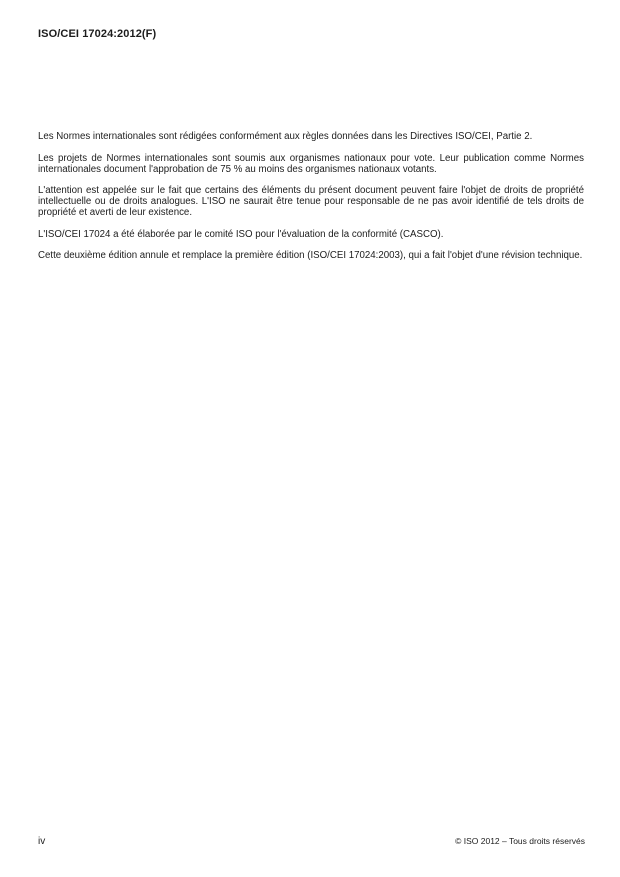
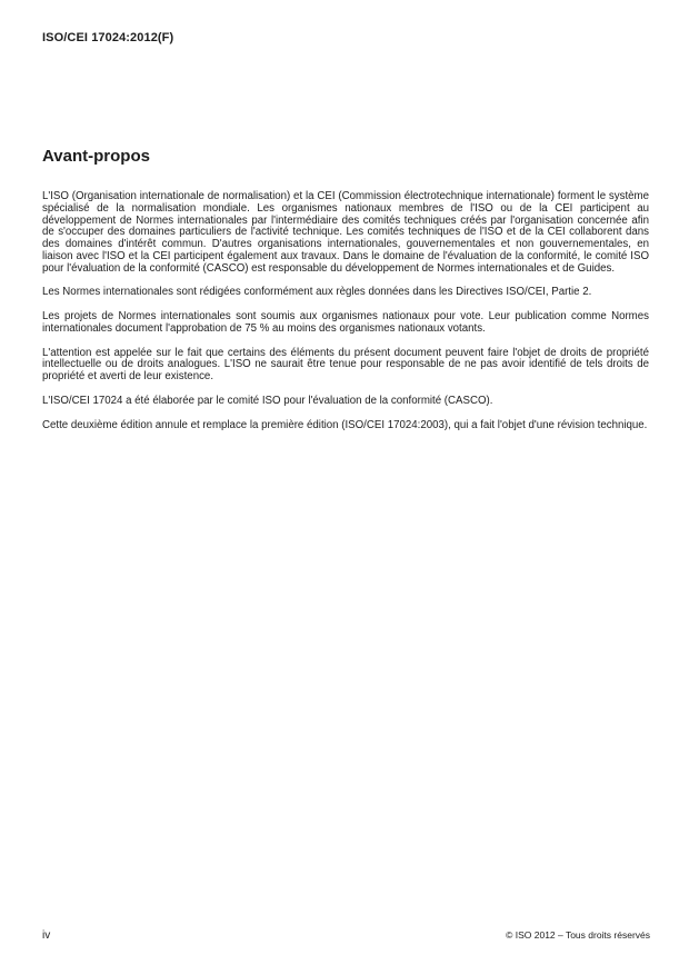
  ISO/CEI 17024:2012(F)
+ Avant-propos
+ L'ISO (Organisation internationale de normalisation) et la CEI (Commission électrotechnique internationale) forment le système spécialisé de la normalisation mondiale. Les organismes nationaux membres de l'ISO ou de la CEI participent au développement de Normes internationales par l'intermédiaire des comités techniques créés par l'organisation concernée afin de s'occuper des domaines particuliers de l'activité technique. Les comités techniques de l'ISO et de la CEI collaborent dans des domaines d'intérêt commun. D'autres organisations internationales, gouvernementales et non gouvernementales, en liaison avec l'ISO et la CEI participent également aux travaux. Dans le domaine de l'évaluation de la conformité, le comité ISO pour l'évaluation de la conformité (CASCO) est responsable du développement de Normes internationales et de Guides.
  Les Normes internationales sont rédigées conformément aux règles données dans les Directives ISO/CEI, Partie 2.
  Les projets de Normes internationales sont soumis aux organismes nationaux pour vote. Leur publication comme Normes internationales document l'approbation de 75 % au moins des organismes nationaux votants.
  L'attention est appelée sur le fait que certains des éléments du présent document peuvent faire l'objet de droits de propriété intellectuelle ou de droits analogues. L'ISO ne saurait être tenue pour responsable de ne pas avoir identifié de tels droits de propriété et averti de leur existence.
  L'ISO/CEI 17024 a été élaborée par le comité ISO pour l'évaluation de la conformité (CASCO).
  Cette deuxième édition annule et remplace la première édition (ISO/CEI 17024:2003), qui a fait l'objet d'une révision technique.
  iv
  © ISO 2012 – Tous droits réservés
